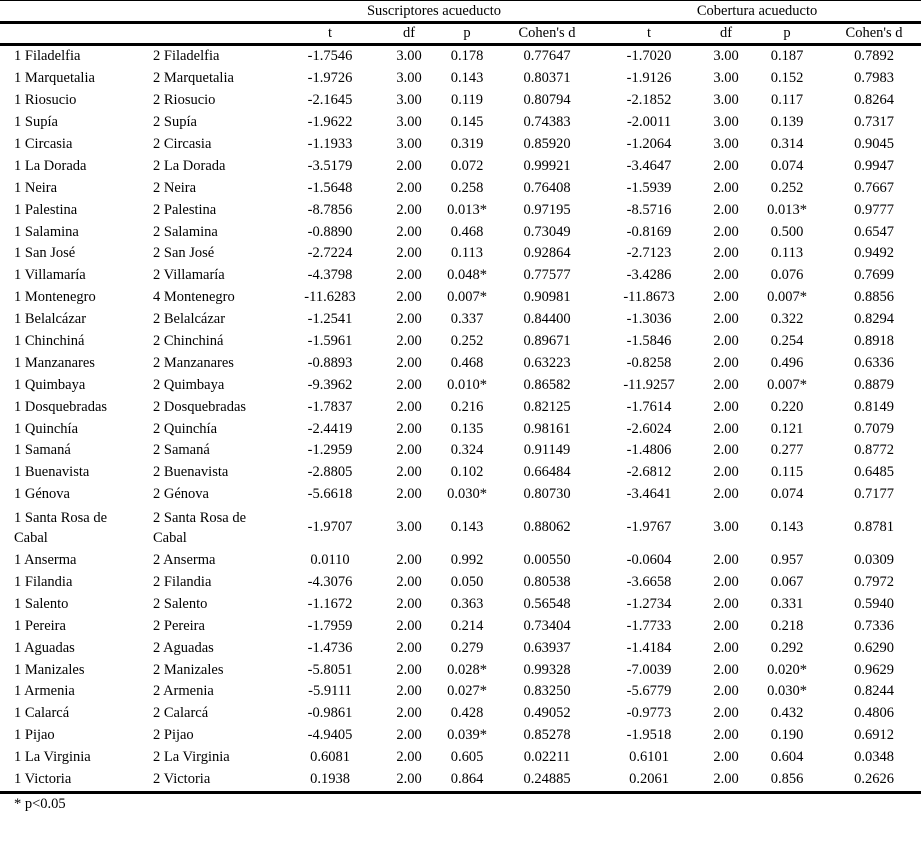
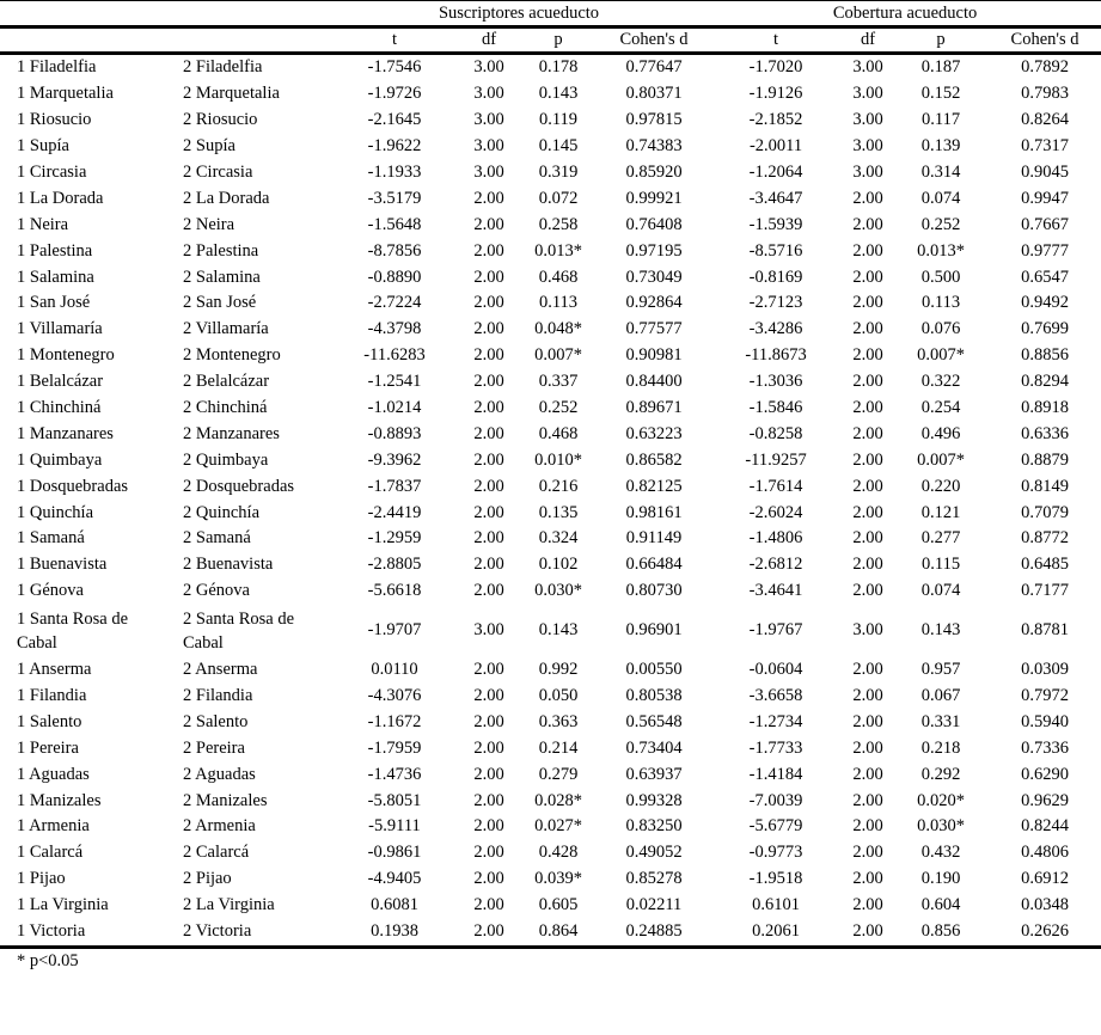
  	Suscriptores acueducto	Cobertura acueducto
  		t	df	p	Cohen's d	t	df	p	Cohen's d
  1 Filadelfia	2 Filadelfia	-1.7546	3.00	0.178	0.77647	-1.7020	3.00	0.187	0.7892
  1 Marquetalia	2 Marquetalia	-1.9726	3.00	0.143	0.80371	-1.9126	3.00	0.152	0.7983
- 1 Riosucio	2 Riosucio	-2.1645	3.00	0.119	0.80794	-2.1852	3.00	0.117	0.8264
+ 1 Riosucio	2 Riosucio	-2.1645	3.00	0.119	0.97815	-2.1852	3.00	0.117	0.8264
  1 Supía	2 Supía	-1.9622	3.00	0.145	0.74383	-2.0011	3.00	0.139	0.7317
  1 Circasia	2 Circasia	-1.1933	3.00	0.319	0.85920	-1.2064	3.00	0.314	0.9045
  1 La Dorada	2 La Dorada	-3.5179	2.00	0.072	0.99921	-3.4647	2.00	0.074	0.9947
  1 Neira	2 Neira	-1.5648	2.00	0.258	0.76408	-1.5939	2.00	0.252	0.7667
  1 Palestina	2 Palestina	-8.7856	2.00	0.013*	0.97195	-8.5716	2.00	0.013*	0.9777
  1 Salamina	2 Salamina	-0.8890	2.00	0.468	0.73049	-0.8169	2.00	0.500	0.6547
  1 San José	2 San José	-2.7224	2.00	0.113	0.92864	-2.7123	2.00	0.113	0.9492
  1 Villamaría	2 Villamaría	-4.3798	2.00	0.048*	0.77577	-3.4286	2.00	0.076	0.7699
- 1 Montenegro	4 Montenegro	-11.6283	2.00	0.007*	0.90981	-11.8673	2.00	0.007*	0.8856
+ 1 Montenegro	2 Montenegro	-11.6283	2.00	0.007*	0.90981	-11.8673	2.00	0.007*	0.8856
  1 Belalcázar	2 Belalcázar	-1.2541	2.00	0.337	0.84400	-1.3036	2.00	0.322	0.8294
- 1 Chinchiná	2 Chinchiná	-1.5961	2.00	0.252	0.89671	-1.5846	2.00	0.254	0.8918
+ 1 Chinchiná	2 Chinchiná	-1.0214	2.00	0.252	0.89671	-1.5846	2.00	0.254	0.8918
  1 Manzanares	2 Manzanares	-0.8893	2.00	0.468	0.63223	-0.8258	2.00	0.496	0.6336
  1 Quimbaya	2 Quimbaya	-9.3962	2.00	0.010*	0.86582	-11.9257	2.00	0.007*	0.8879
  1 Dosquebradas	2 Dosquebradas	-1.7837	2.00	0.216	0.82125	-1.7614	2.00	0.220	0.8149
  1 Quinchía	2 Quinchía	-2.4419	2.00	0.135	0.98161	-2.6024	2.00	0.121	0.7079
  1 Samaná	2 Samaná	-1.2959	2.00	0.324	0.91149	-1.4806	2.00	0.277	0.8772
  1 Buenavista	2 Buenavista	-2.8805	2.00	0.102	0.66484	-2.6812	2.00	0.115	0.6485
  1 Génova	2 Génova	-5.6618	2.00	0.030*	0.80730	-3.4641	2.00	0.074	0.7177
- 1 Santa Rosa de Cabal	2 Santa Rosa de Cabal	-1.9707	3.00	0.143	0.88062	-1.9767	3.00	0.143	0.8781
+ 1 Santa Rosa de Cabal	2 Santa Rosa de Cabal	-1.9707	3.00	0.143	0.96901	-1.9767	3.00	0.143	0.8781
  1 Anserma	2 Anserma	0.0110	2.00	0.992	0.00550	-0.0604	2.00	0.957	0.0309
  1 Filandia	2 Filandia	-4.3076	2.00	0.050	0.80538	-3.6658	2.00	0.067	0.7972
  1 Salento	2 Salento	-1.1672	2.00	0.363	0.56548	-1.2734	2.00	0.331	0.5940
  1 Pereira	2 Pereira	-1.7959	2.00	0.214	0.73404	-1.7733	2.00	0.218	0.7336
  1 Aguadas	2 Aguadas	-1.4736	2.00	0.279	0.63937	-1.4184	2.00	0.292	0.6290
  1 Manizales	2 Manizales	-5.8051	2.00	0.028*	0.99328	-7.0039	2.00	0.020*	0.9629
  1 Armenia	2 Armenia	-5.9111	2.00	0.027*	0.83250	-5.6779	2.00	0.030*	0.8244
  1 Calarcá	2 Calarcá	-0.9861	2.00	0.428	0.49052	-0.9773	2.00	0.432	0.4806
  1 Pijao	2 Pijao	-4.9405	2.00	0.039*	0.85278	-1.9518	2.00	0.190	0.6912
  1 La Virginia	2 La Virginia	0.6081	2.00	0.605	0.02211	0.6101	2.00	0.604	0.0348
  1 Victoria	2 Victoria	0.1938	2.00	0.864	0.24885	0.2061	2.00	0.856	0.2626
  * p<0.05
